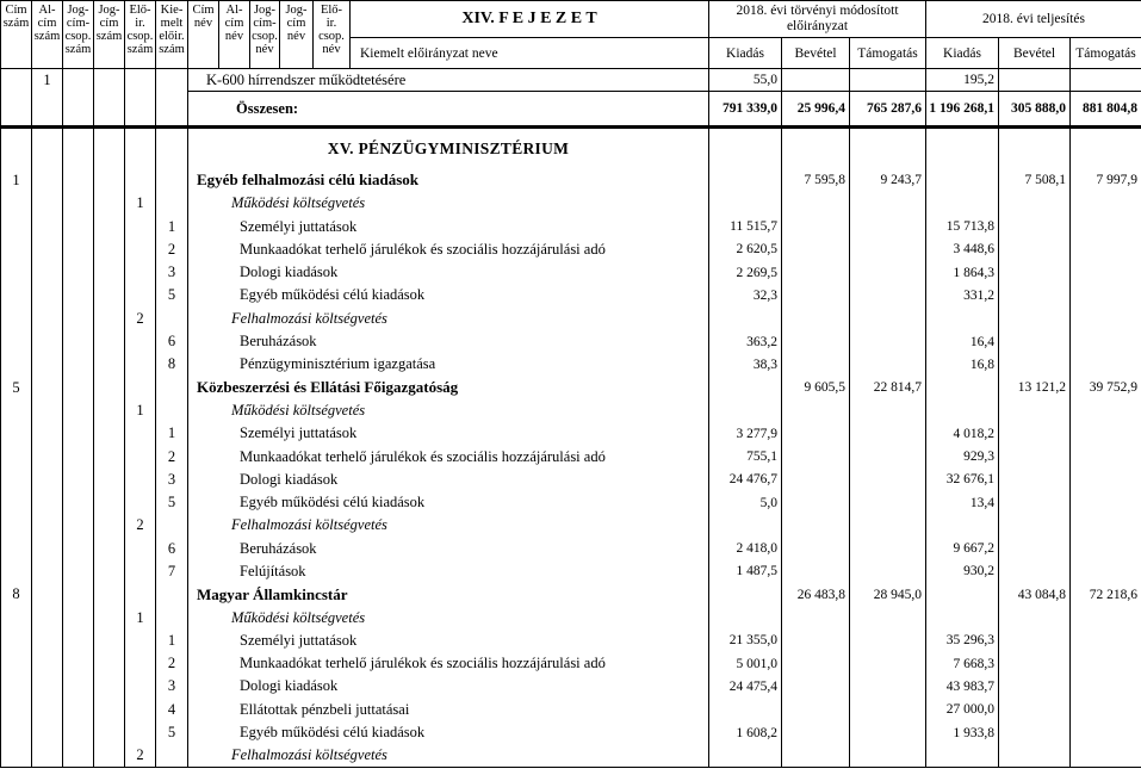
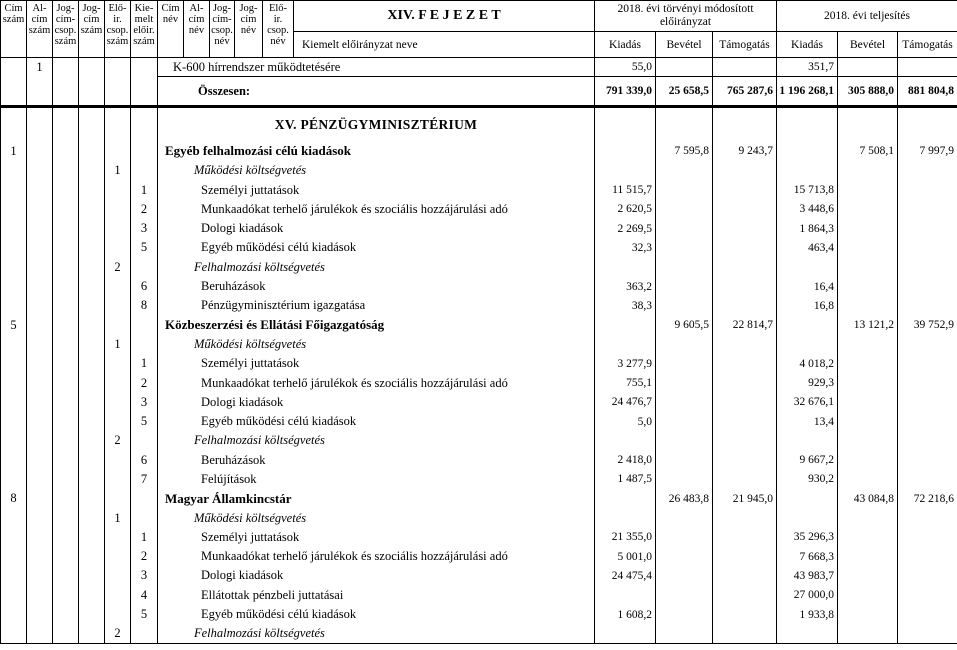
  Cím szám	Al- cím szám	Jog- cím- csop. szám	Jog- cím szám	Elő- ir. csop. szám	Kie- melt előir. szám	Cím név	Al- cím név	Jog- cím- csop. név	Jog- cím név	Elő- ir. csop. név	XIV. F E J E Z E T	2018. évi törvényi módosított előirányzat	2018. évi teljesítés
  Kiemelt előirányzat neve	Kiadás	Bevétel	Támogatás	Kiadás	Bevétel	Támogatás
- 	1					K-600 hírrendszer működtetésére	55,0			195,2
+ 	1					K-600 hírrendszer működtetésére	55,0			351,7
- 						Összesen:	791 339,0	25 996,4	765 287,6	1 196 268,1	305 888,0	881 804,8
+ 						Összesen:	791 339,0	25 658,5	765 287,6	1 196 268,1	305 888,0	881 804,8
  						XV. PÉNZÜGYMINISZTÉRIUM
  1						Egyéb felhalmozási célú kiadások		7 595,8	9 243,7		7 508,1	7 997,9
  				1		Működési költségvetés
  					1	Személyi juttatások	11 515,7			15 713,8
  					2	Munkaadókat terhelő járulékok és szociális hozzájárulási adó	2 620,5			3 448,6
  					3	Dologi kiadások	2 269,5			1 864,3
- 					5	Egyéb működési célú kiadások	32,3			331,2
+ 					5	Egyéb működési célú kiadások	32,3			463,4
  				2		Felhalmozási költségvetés
  					6	Beruházások	363,2			16,4
  					8	Pénzügyminisztérium igazgatása	38,3			16,8
  5						Közbeszerzési és Ellátási Főigazgatóság		9 605,5	22 814,7		13 121,2	39 752,9
  				1		Működési költségvetés
  					1	Személyi juttatások	3 277,9			4 018,2
  					2	Munkaadókat terhelő járulékok és szociális hozzájárulási adó	755,1			929,3
  					3	Dologi kiadások	24 476,7			32 676,1
  					5	Egyéb működési célú kiadások	5,0			13,4
  				2		Felhalmozási költségvetés
  					6	Beruházások	2 418,0			9 667,2
  					7	Felújítások	1 487,5			930,2
- 8						Magyar Államkincstár		26 483,8	28 945,0		43 084,8	72 218,6
+ 8						Magyar Államkincstár		26 483,8	21 945,0		43 084,8	72 218,6
  				1		Működési költségvetés
  					1	Személyi juttatások	21 355,0			35 296,3
  					2	Munkaadókat terhelő járulékok és szociális hozzájárulási adó	5 001,0			7 668,3
  					3	Dologi kiadások	24 475,4			43 983,7
  					4	Ellátottak pénzbeli juttatásai				27 000,0
  					5	Egyéb működési célú kiadások	1 608,2			1 933,8
  				2		Felhalmozási költségvetés
